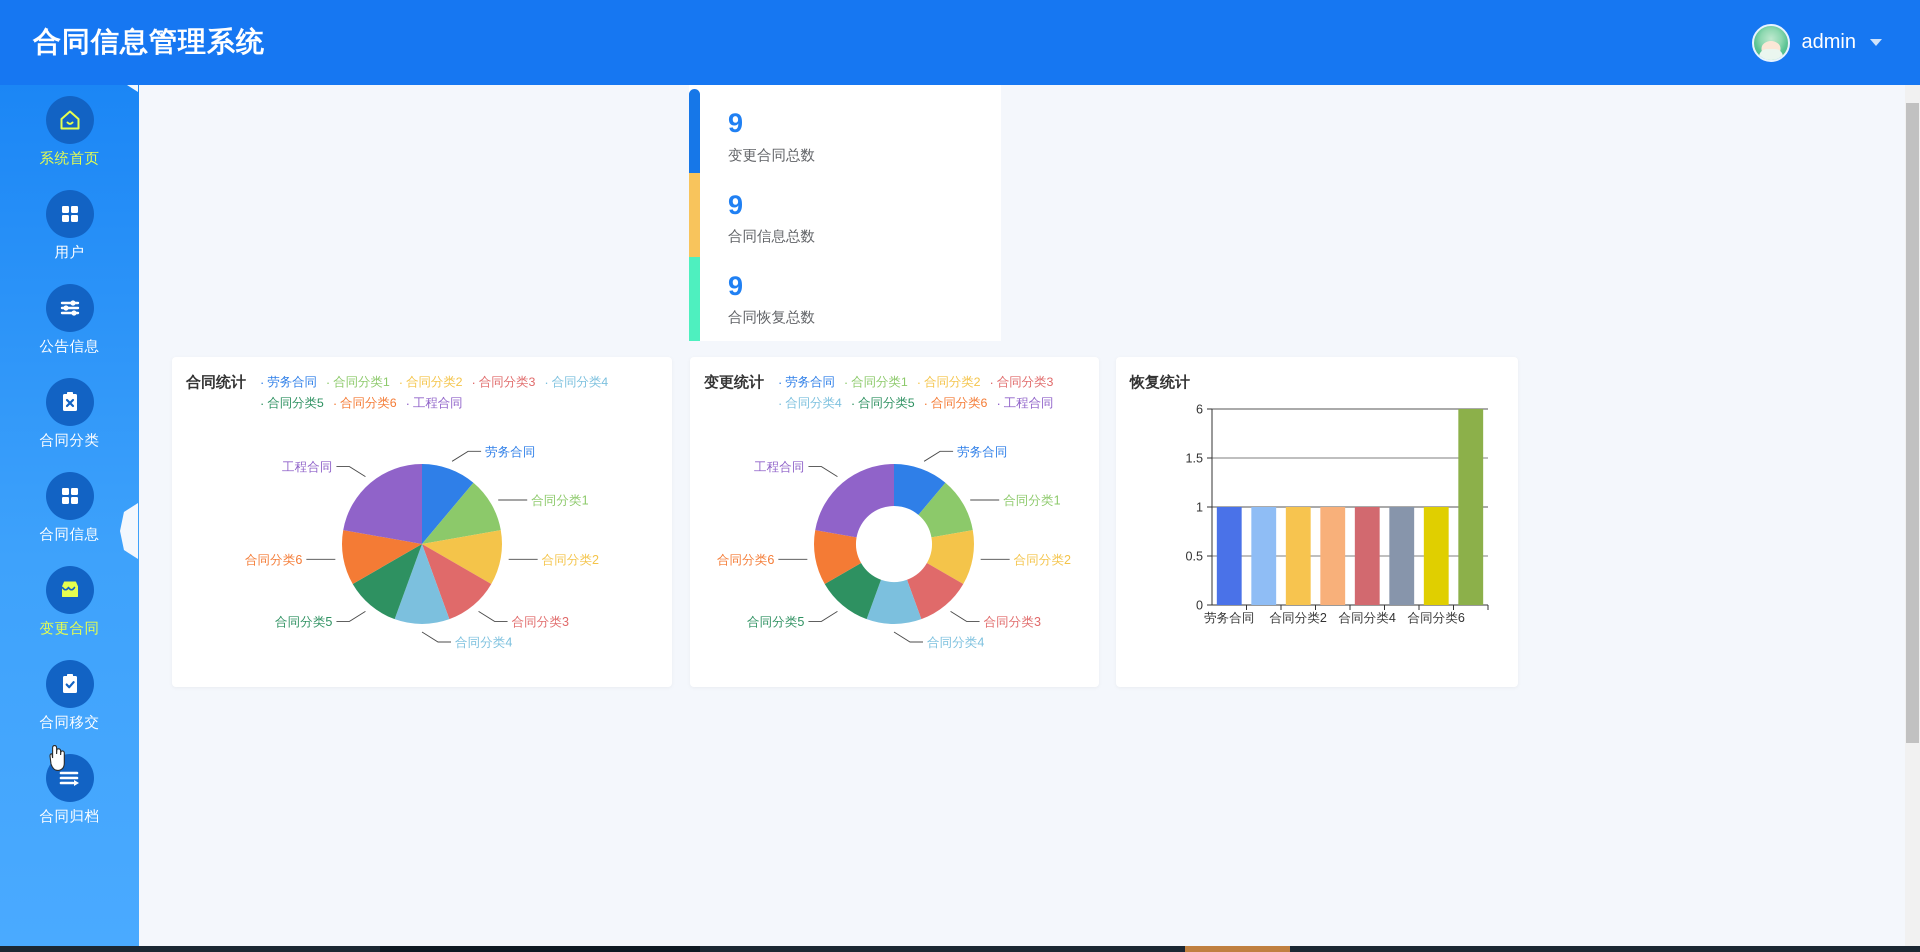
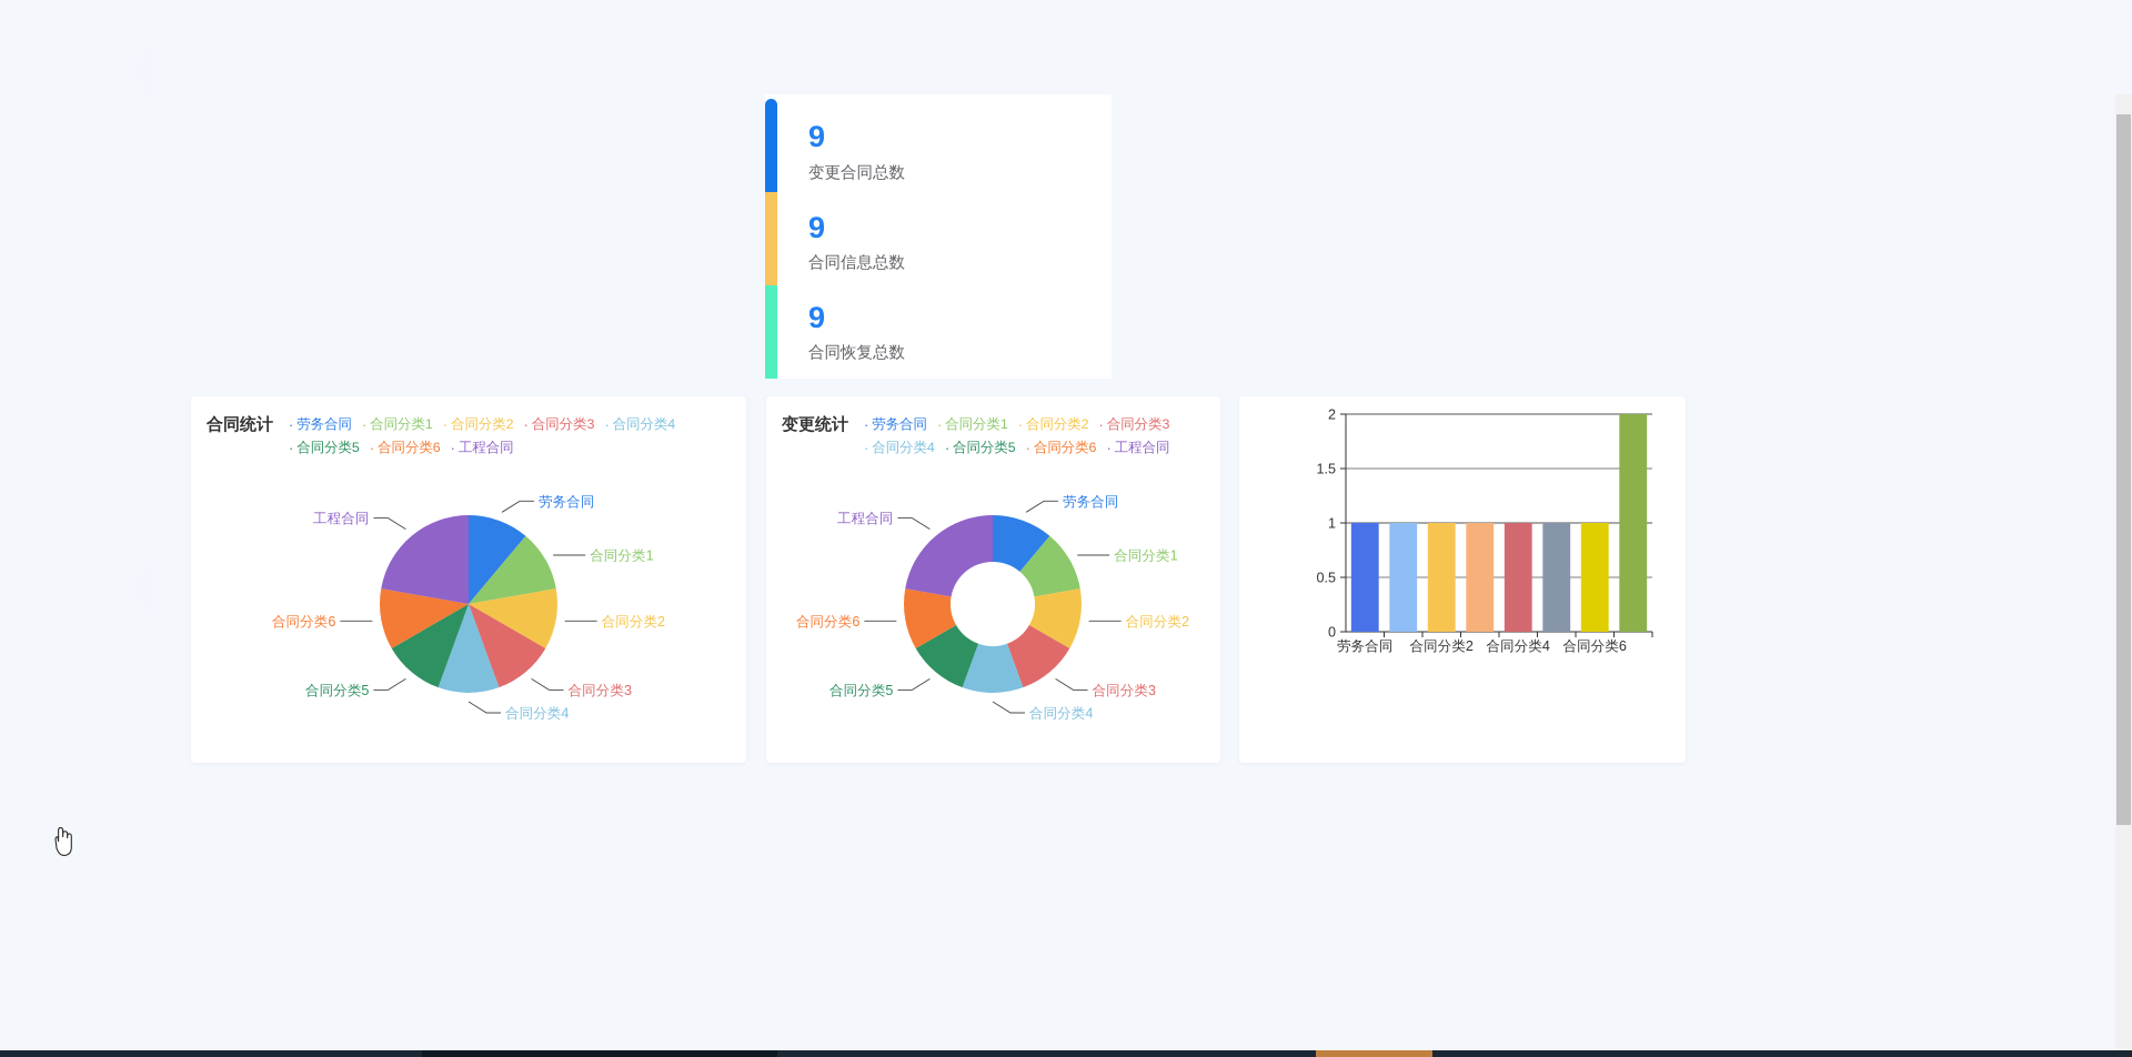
- 合同信息管理系统
- admin
- 系统首页
- 用户
- 公告信息
- 合同分类
- 合同信息
- 变更合同
- 合同移交
- 合同归档
  9
  变更合同总数
  9
  合同信息总数
  9
  合同恢复总数
  合同统计
  ·
  劳务合同
  ·
  合同分类1
  ·
  合同分类2
  ·
  合同分类3
  ·
  合同分类4
  ·
  合同分类5
  ·
  合同分类6
  ·
  工程合同
  劳务合同
  合同分类1
  合同分类2
  合同分类3
  合同分类4
  合同分类5
  合同分类6
  工程合同
  变更统计
  ·
  劳务合同
  ·
  合同分类1
  ·
  合同分类2
  ·
  合同分类3
  ·
  合同分类4
  ·
  合同分类5
  ·
  合同分类6
  ·
  工程合同
  劳务合同
  合同分类1
  合同分类2
  合同分类3
  合同分类4
  合同分类5
  合同分类6
  工程合同
- 恢复统计
  0
  0.5
  1
  1.5
- 6
+ 2
  劳务合同
  合同分类2
  合同分类4
  合同分类6
